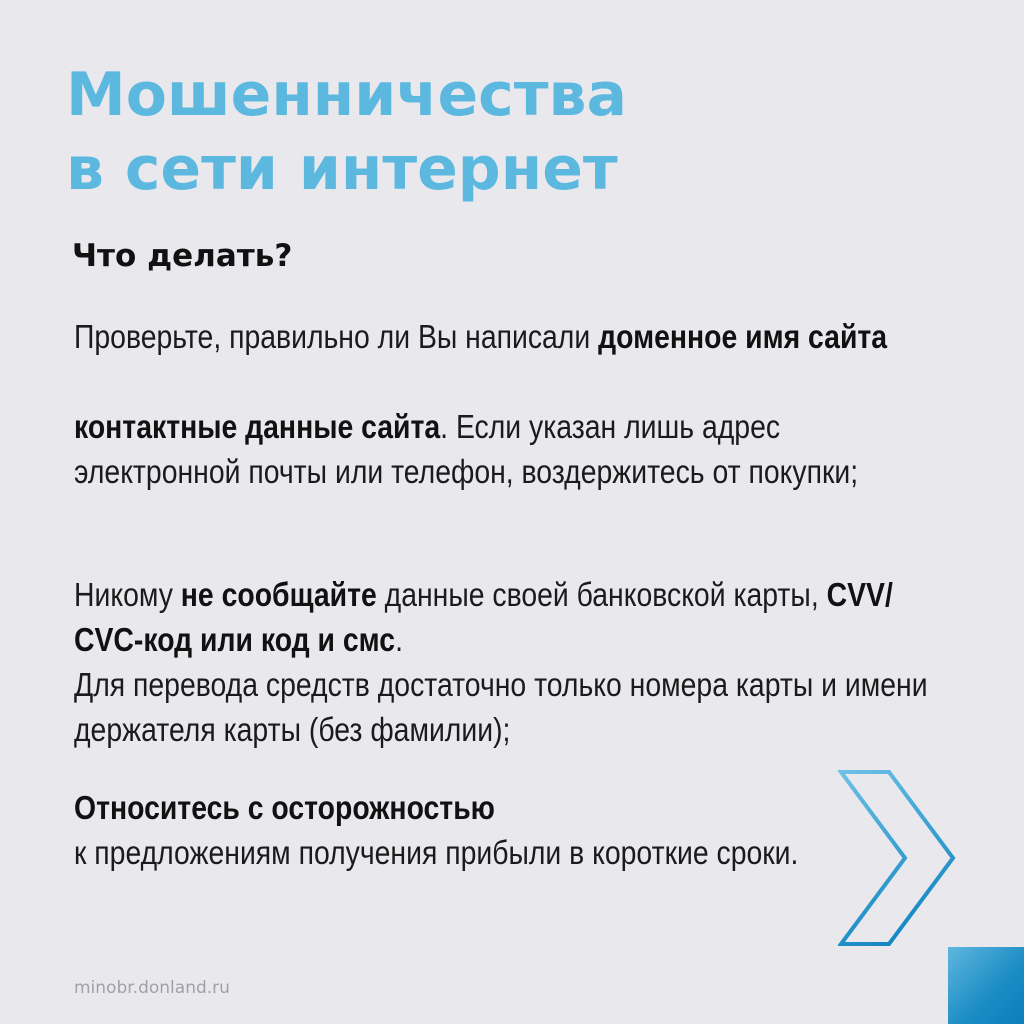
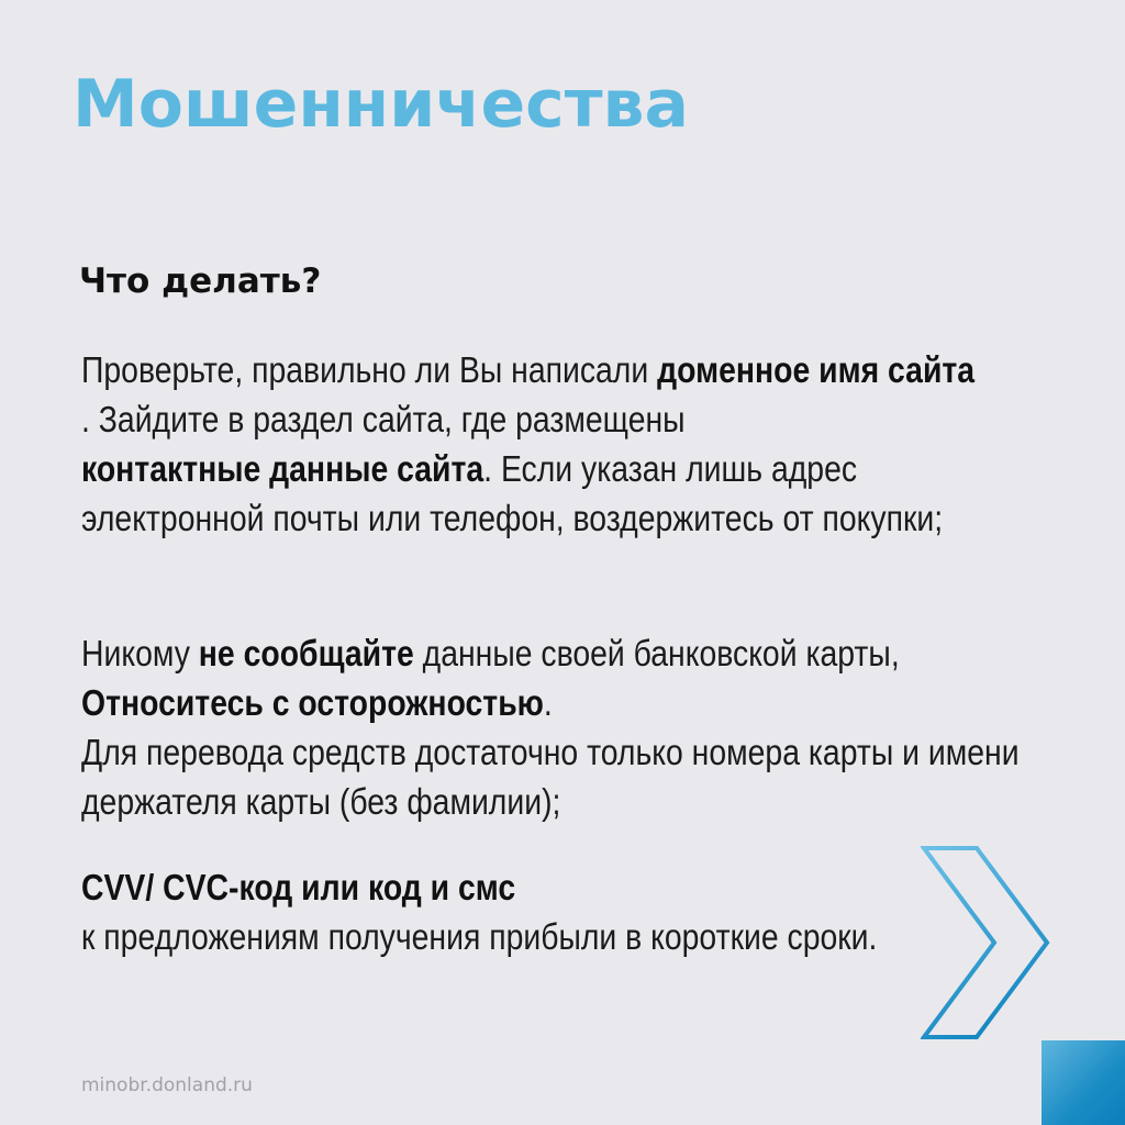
  Мошенничества
- в сети интернет
  Что делать?
  Проверьте, правильно ли Вы написали доменное имя сайта
+ . Зайдите в раздел сайта, где размещены
  контактные данные сайта. Если указан лишь адрес электронной почты или телефон, воздержитесь от покупки;
- Никому не сообщайте данные своей банковской карты, CVV/ CVC-код или код и смс.
+ Никому не сообщайте данные своей банковской карты, Относитесь с осторожностью.
  Для перевода средств достаточно только номера карты и имени держателя карты (без фамилии);
- Относитесь с осторожностью
+ CVV/ CVC-код или код и смс
  к предложениям получения прибыли в короткие сроки.
  minobr.donland.ru
